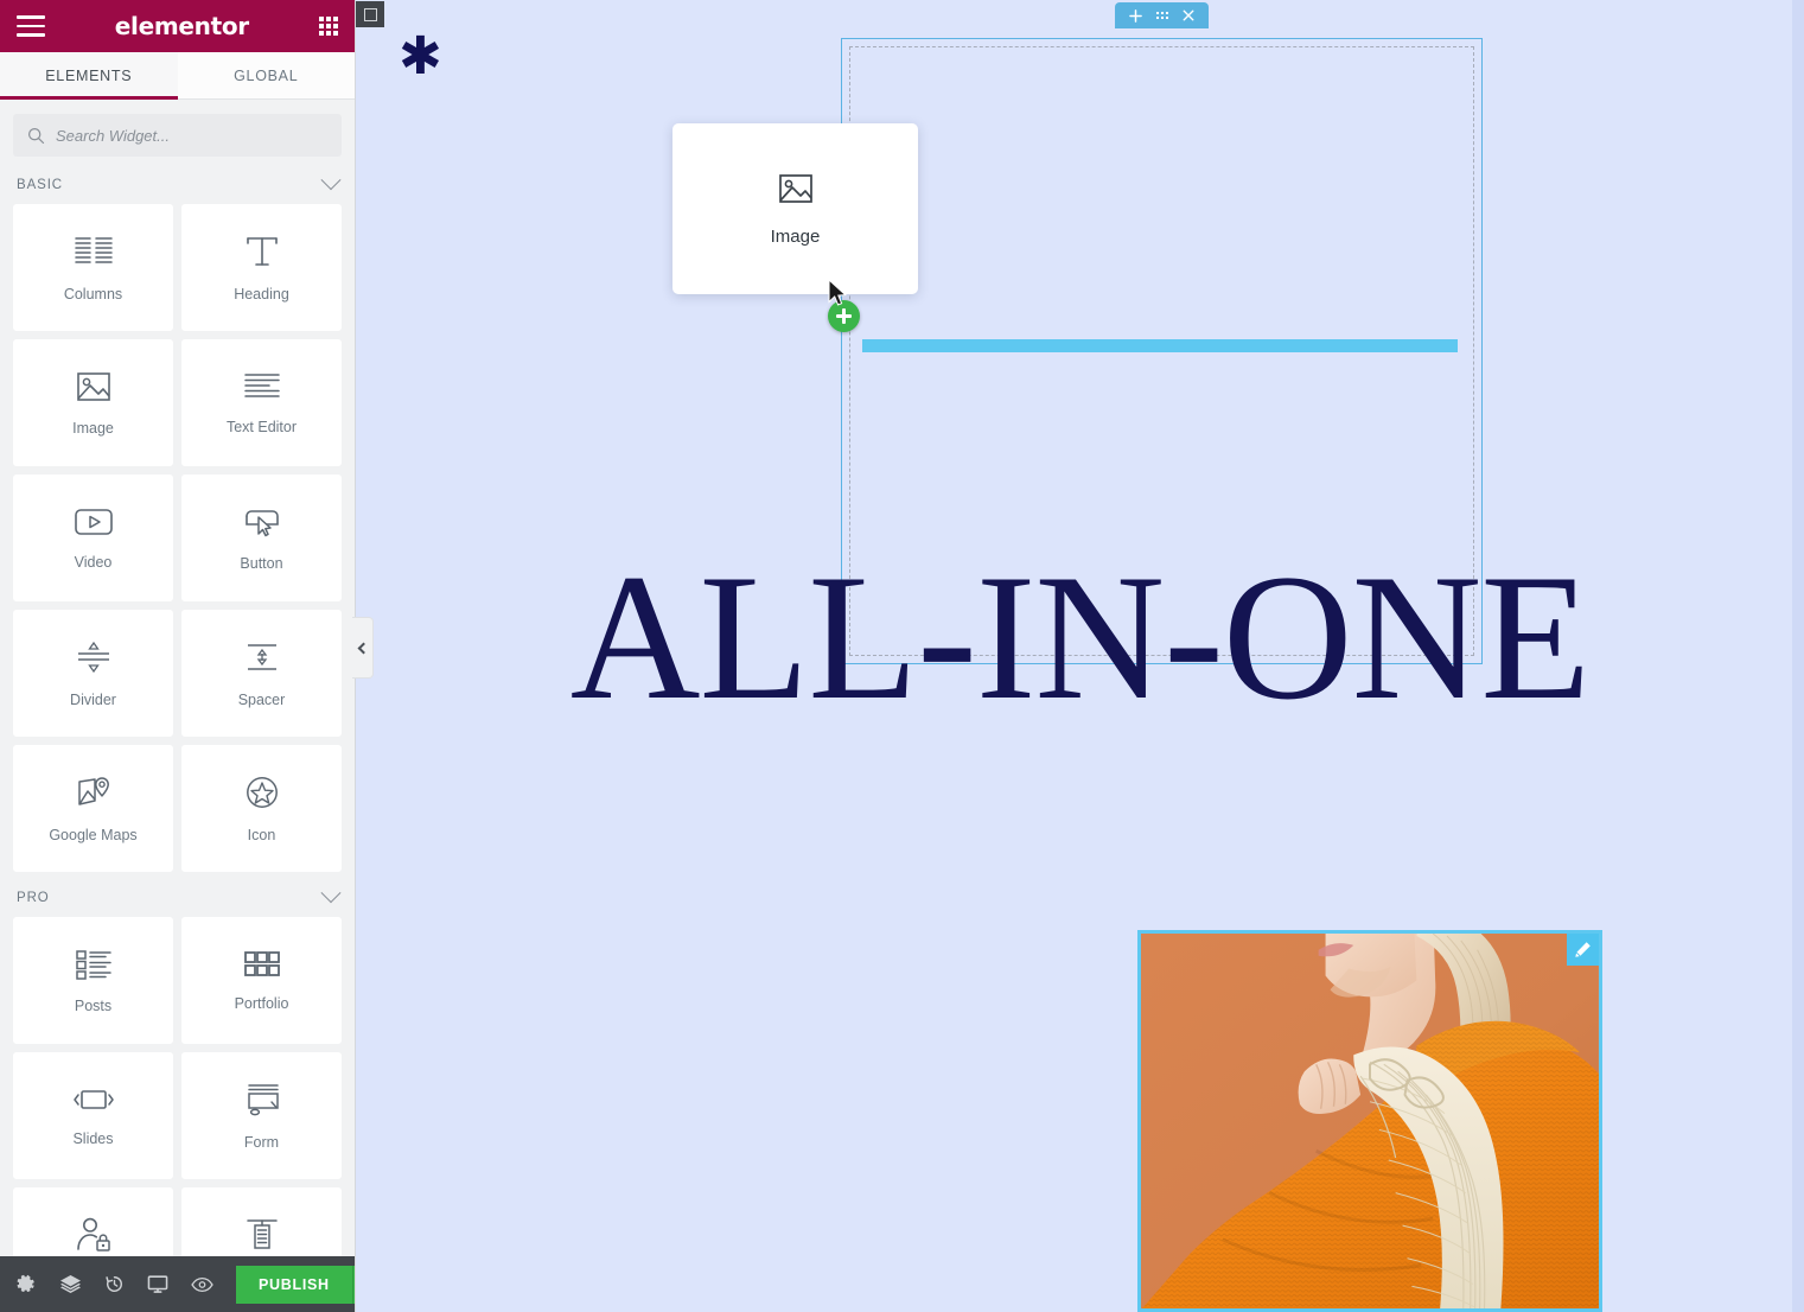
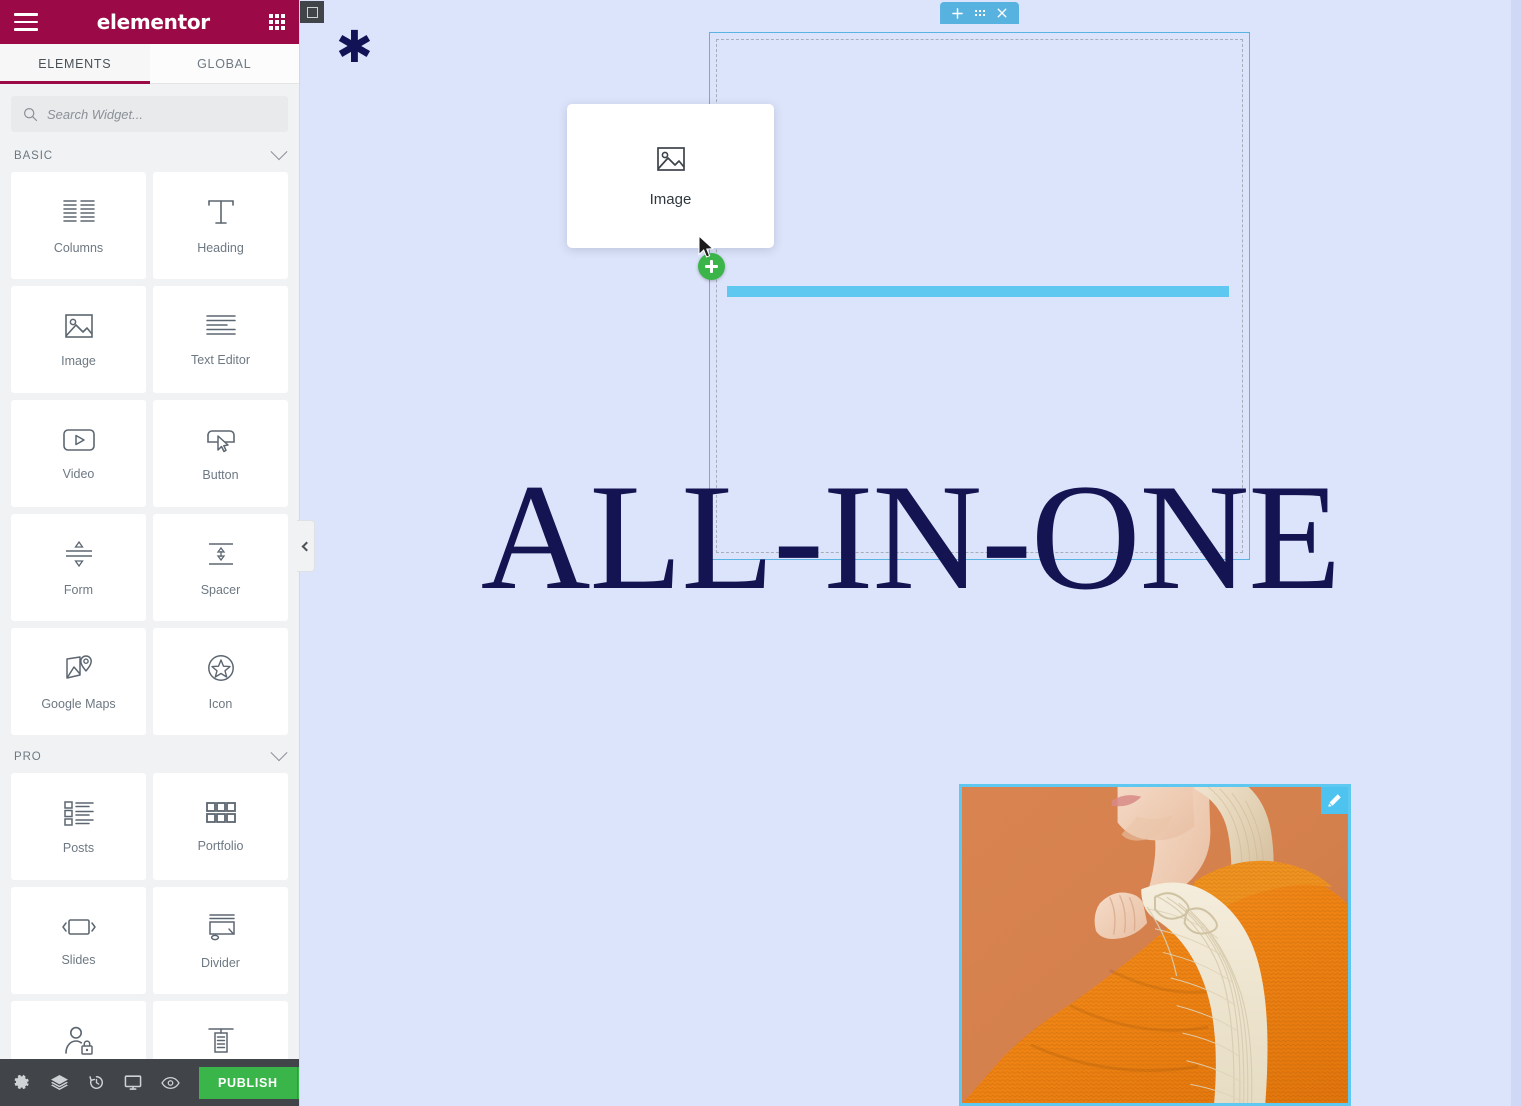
  elementor
  ELEMENTS
  GLOBAL
  Search Widget...
  BASIC
  Columns
  Heading
  Image
  Text Editor
  Video
  Button
- Divider
+ Form
  Spacer
  Google Maps
  Icon
  PRO
  Posts
  Portfolio
  Slides
- Form
+ Divider
  PUBLISH
  ✱
  Image
  ALL-IN-ONE
